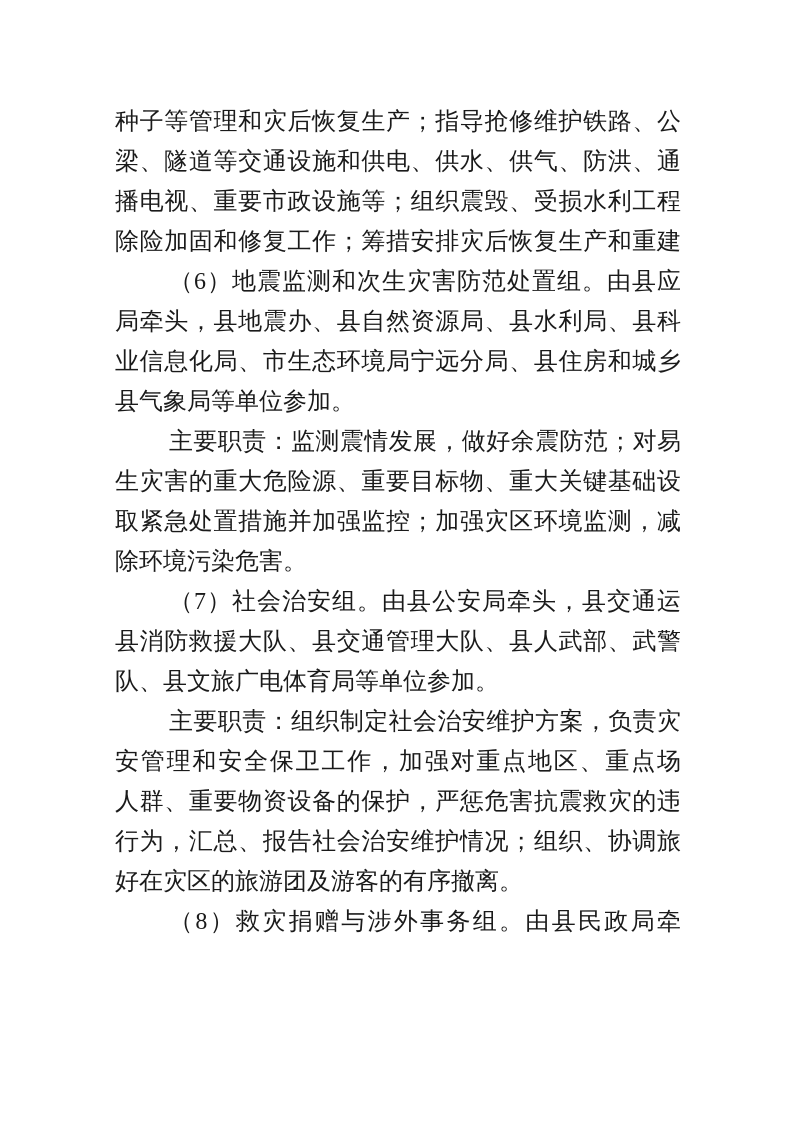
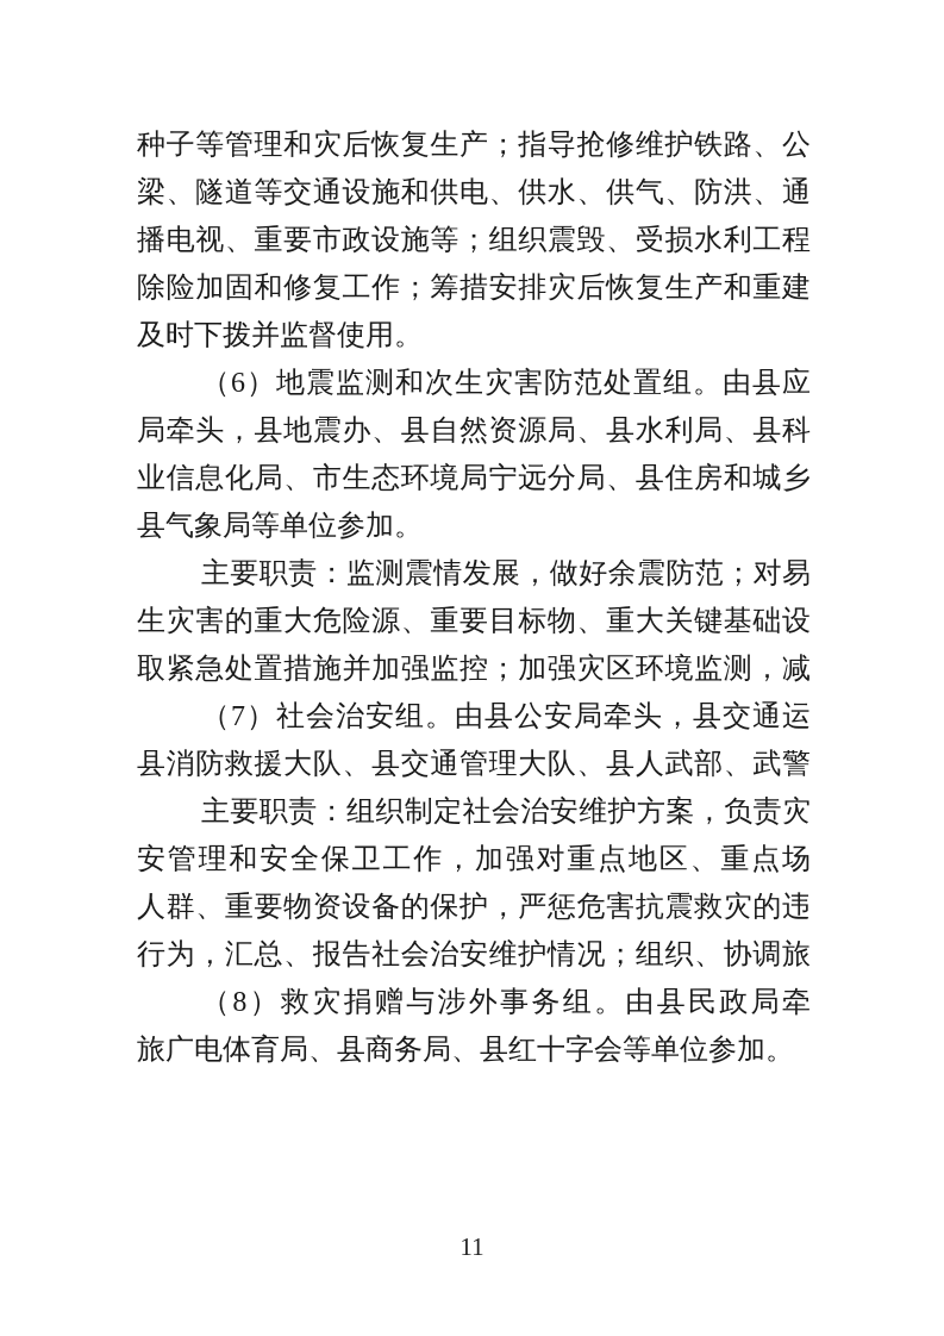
  种子等管理和灾后恢复生产；指导抢修维护铁路、公
  梁、隧道等交通设施和供电、供水、供气、防洪、通
  播电视、重要市政设施等；组织震毁、受损水利工程
  除险加固和修复工作；筹措安排灾后恢复生产和重建
+ 及时下拨并监督使用。
  （6）地震监测和次生灾害防范处置组。由县应
  局牵头，县地震办、县自然资源局、县水利局、县科
  业信息化局、市生态环境局宁远分局、县住房和城乡
  县气象局等单位参加。
  主要职责：监测震情发展，做好余震防范；对易
  生灾害的重大危险源、重要目标物、重大关键基础设
  取紧急处置措施并加强监控；加强灾区环境监测，减
- 除环境污染危害。
  （7）社会治安组。由县公安局牵头，县交通运
  县消防救援大队、县交通管理大队、县人武部、武警
- 队、县文旅广电体育局等单位参加。
  主要职责：组织制定社会治安维护方案，负责灾
  安管理和安全保卫工作，加强对重点地区、重点场
  人群、重要物资设备的保护，严惩危害抗震救灾的违
  行为，汇总、报告社会治安维护情况；组织、协调旅
- 好在灾区的旅游团及游客的有序撤离。
  （8）救灾捐赠与涉外事务组。由县民政局牵
+ 旅广电体育局、县商务局、县红十字会等单位参加。
+ 11
